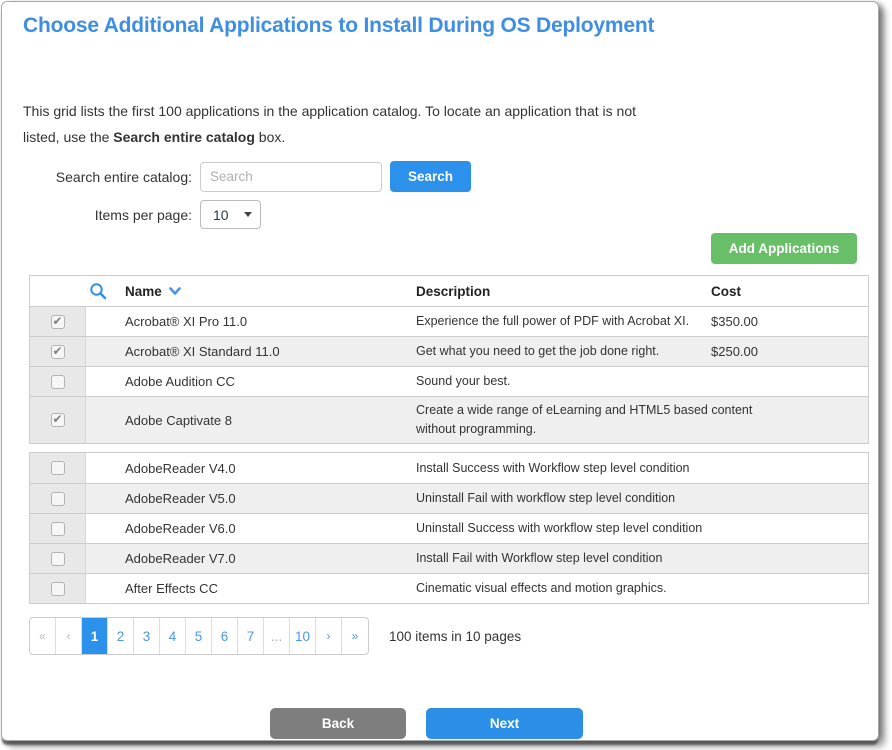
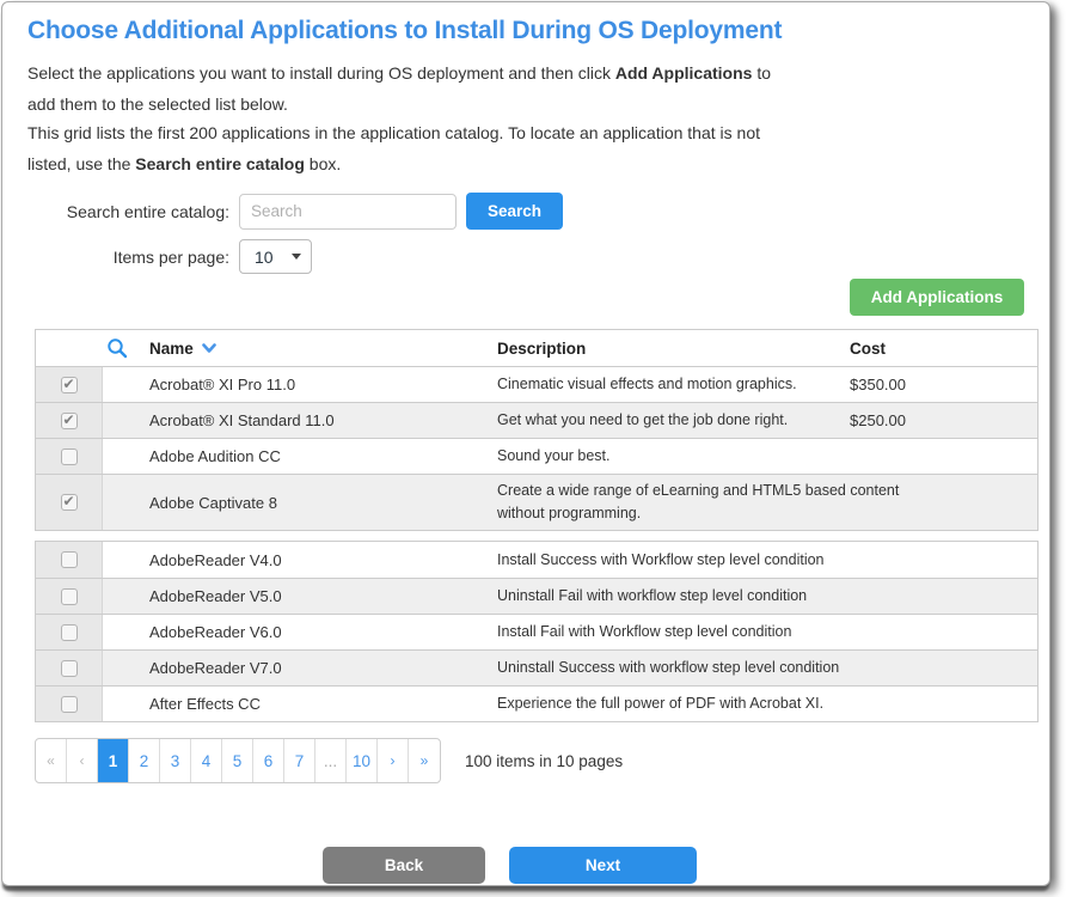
  Choose Additional Applications to Install During OS Deployment
+ Select the applications you want to install during OS deployment and then click Add Applications to add them to the selected list below.
- This grid lists the first 100 applications in the application catalog. To locate an application that is not listed, use the Search entire catalog box.
+ This grid lists the first 200 applications in the application catalog. To locate an application that is not listed, use the Search entire catalog box.
  Search entire catalog:
  Search
  Search
  Items per page:
  10
  Add Applications
  Name
  Description
  Cost
  Acrobat® XI Pro 11.0
- Experience the full power of PDF with Acrobat XI.
+ Cinematic visual effects and motion graphics.
  $350.00
  Acrobat® XI Standard 11.0
  Get what you need to get the job done right.
  $250.00
  Adobe Audition CC
  Sound your best.
  Adobe Captivate 8
  Create a wide range of eLearning and HTML5 based content without programming.
  AdobeReader V4.0
  Install Success with Workflow step level condition
  AdobeReader V5.0
  Uninstall Fail with workflow step level condition
  AdobeReader V6.0
- Uninstall Success with workflow step level condition
+ Install Fail with Workflow step level condition
  AdobeReader V7.0
- Install Fail with Workflow step level condition
+ Uninstall Success with workflow step level condition
  After Effects CC
- Cinematic visual effects and motion graphics.
+ Experience the full power of PDF with Acrobat XI.
  «
  ‹
  1
  2
  3
  4
  5
  6
  7
  ...
  10
  ›
  »
  100 items in 10 pages
  Back
  Next
